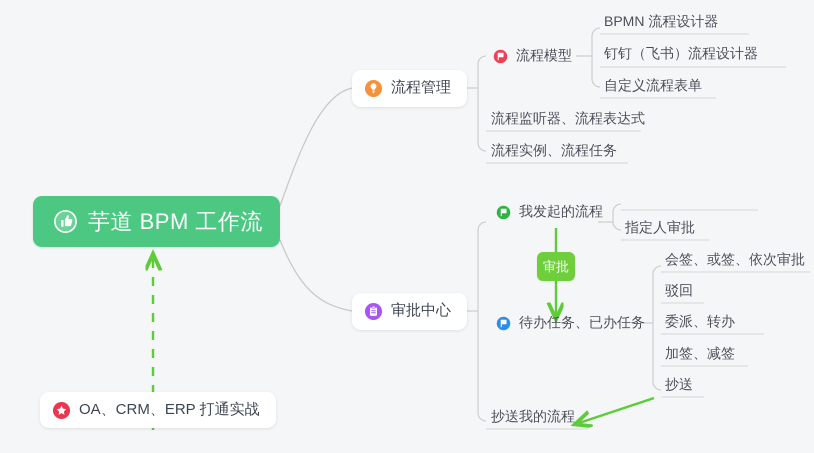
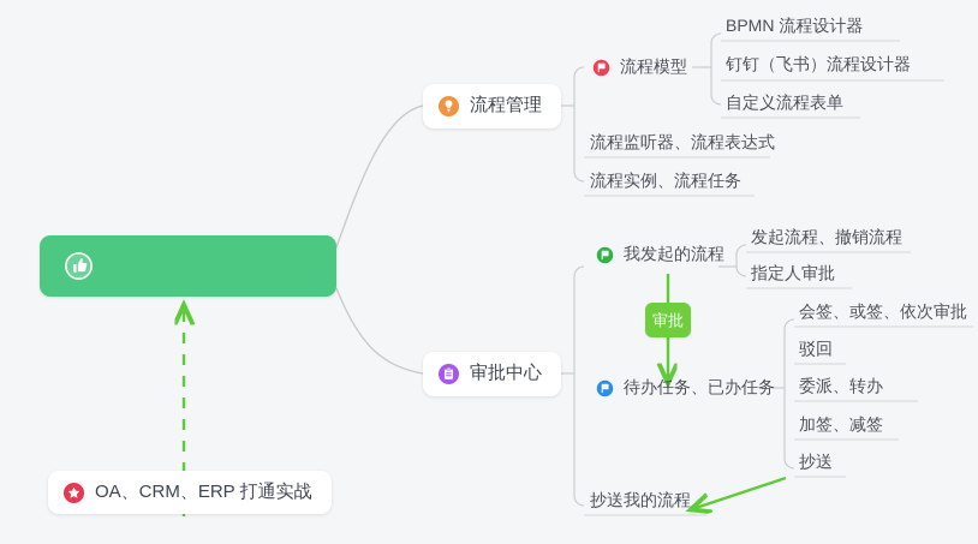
- 芋道 BPM 工作流
  流程管理
  流程模型
  BPMN 流程设计器
  钉钉（飞书）流程设计器
  自定义流程表单
  流程监听器、流程表达式
  流程实例、流程任务
  审批中心
  我发起的流程
+ 发起流程、撤销流程
  指定人审批
  待办任务、已办任务
  会签、或签、依次审批
  驳回
  委派、转办
  加签、减签
  抄送
  抄送我的流程
  审批
  OA、CRM、ERP 打通实战
